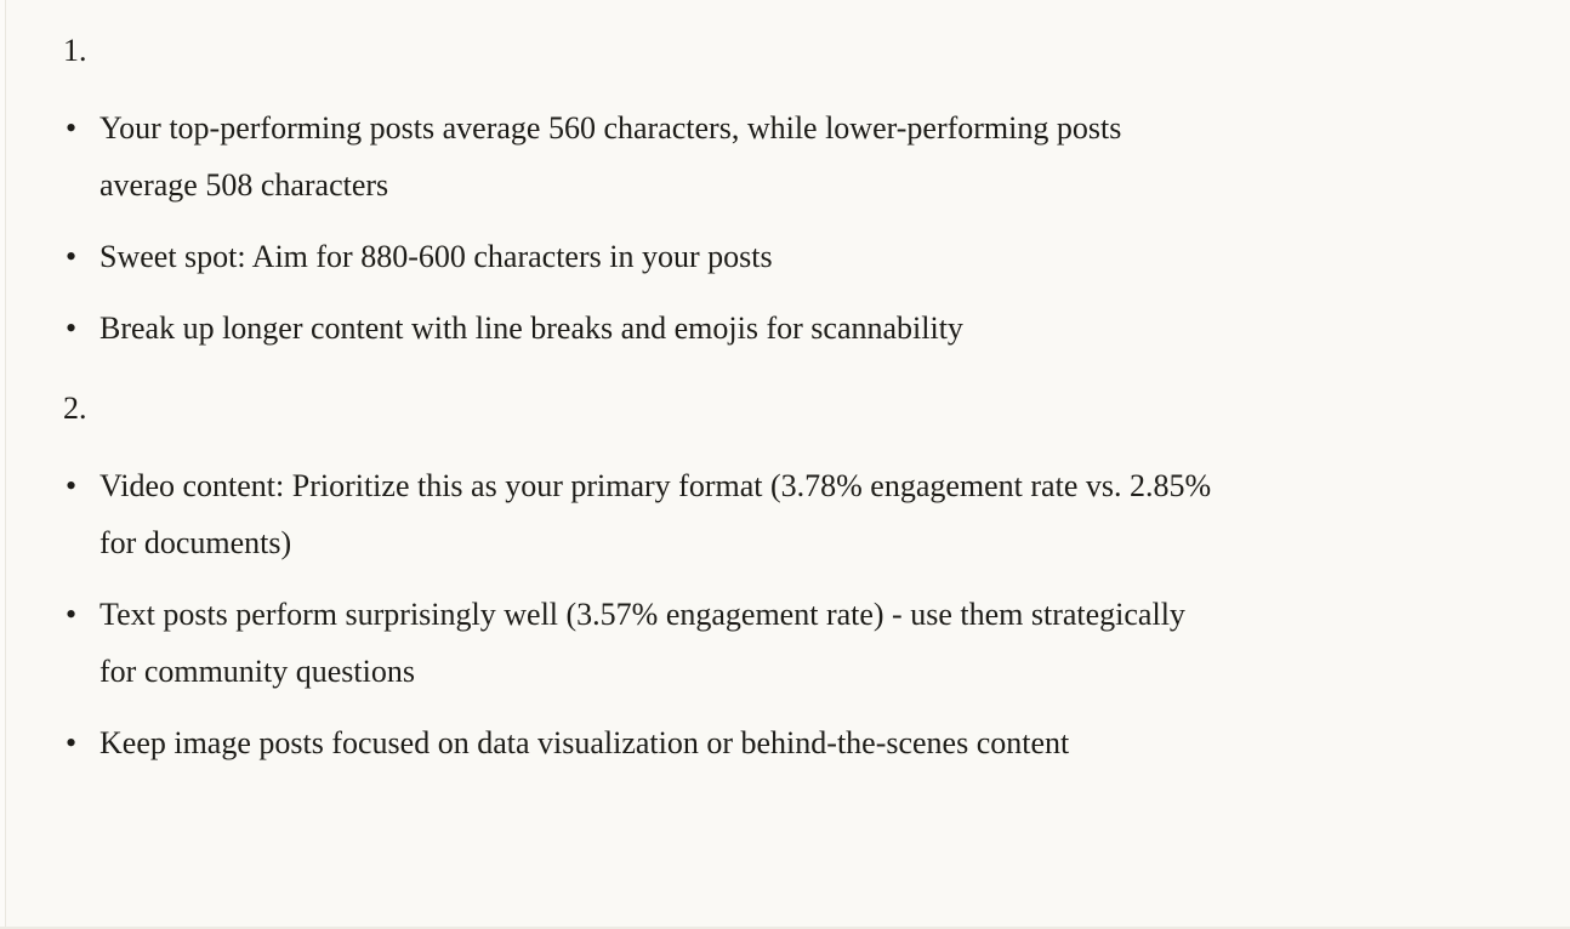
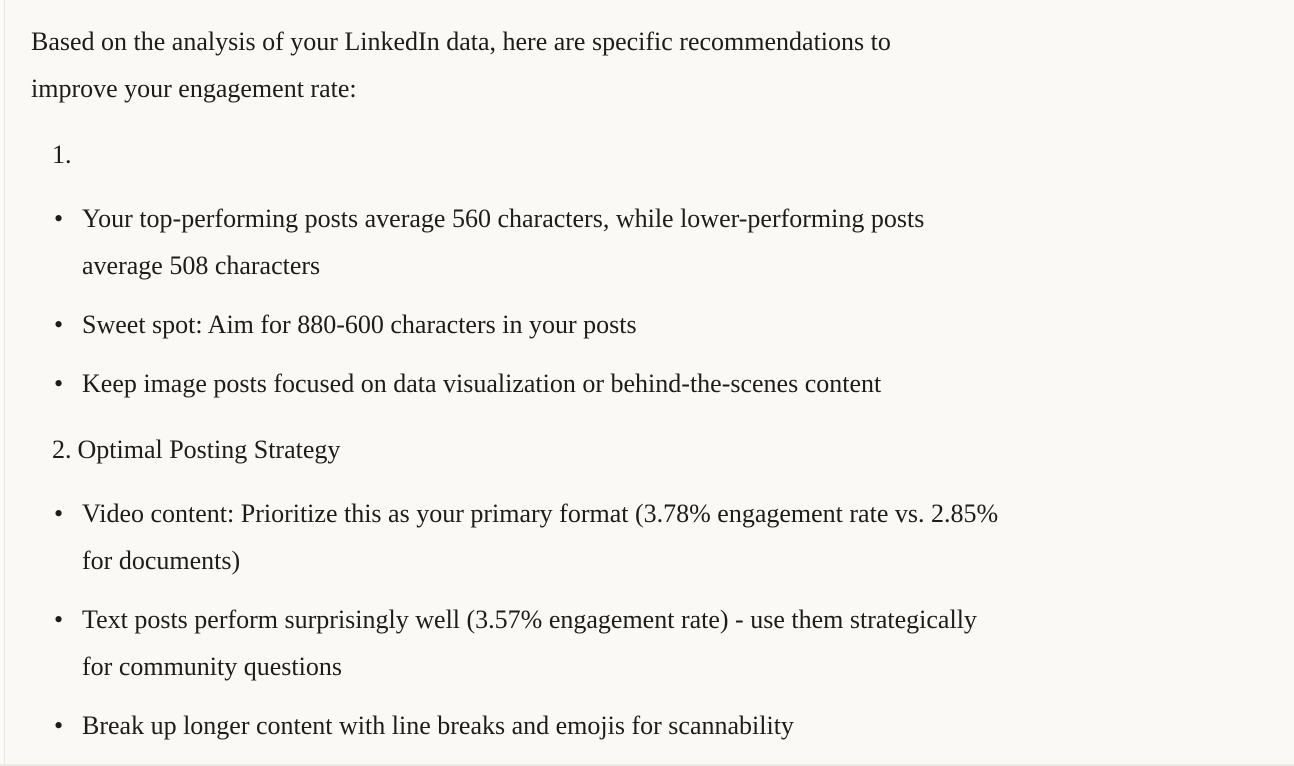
+ Based on the analysis of your LinkedIn data, here are specific recommendations to
+ improve your engagement rate:
  1.
  •
  Your top-performing posts average 560 characters, while lower-performing posts
  average 508 characters
  •
  Sweet spot: Aim for 880-600 characters in your posts
  •
- Break up longer content with line breaks and emojis for scannability
+ Keep image posts focused on data visualization or behind-the-scenes content
  2.
+ Optimal Posting Strategy
  •
  Video content: Prioritize this as your primary format (3.78% engagement rate vs. 2.85%
  for documents)
  •
  Text posts perform surprisingly well (3.57% engagement rate) - use them strategically
  for community questions
  •
- Keep image posts focused on data visualization or behind-the-scenes content
+ Break up longer content with line breaks and emojis for scannability
